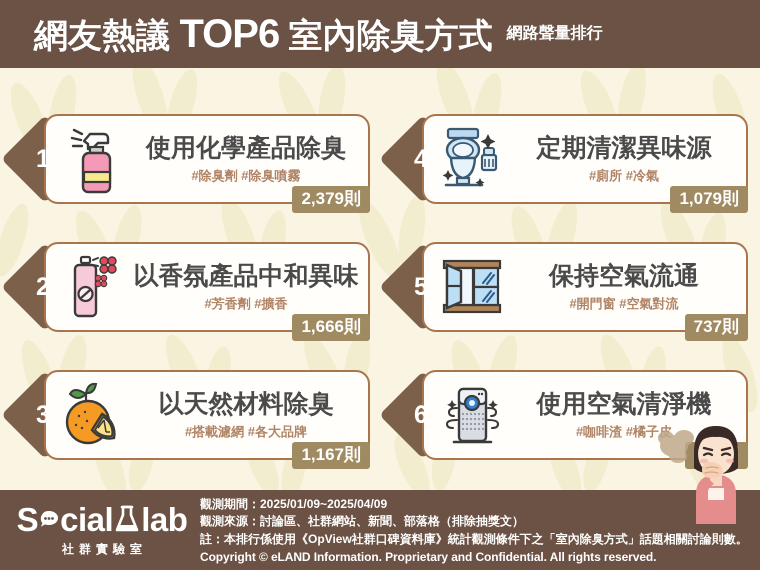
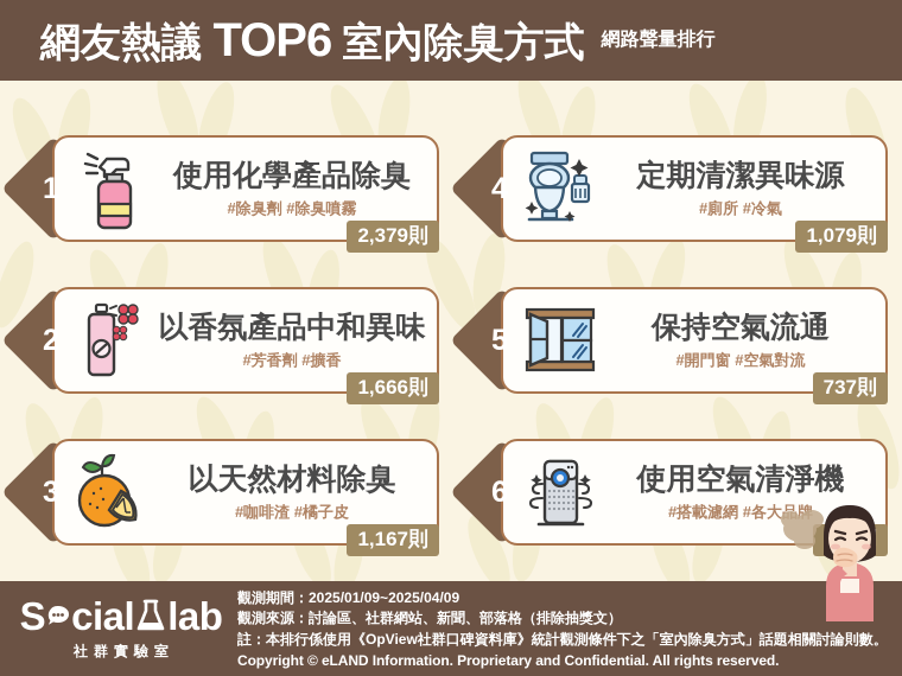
  網友熱議 TOP6 室內除臭方式
  網路聲量排行
  1
  使用化學產品除臭
  #除臭劑 #除臭噴霧
  2,379則
  2
  以香氛產品中和異味
  #芳香劑 #擴香
  1,666則
  3
  以天然材料除臭
- #搭載濾網 #各大品牌
+ #咖啡渣 #橘子皮
  1,167則
  4
  定期清潔異味源
  #廁所 #冷氣
  1,079則
  5
  保持空氣流通
  #開門窗 #空氣對流
  737則
  6
  使用空氣清淨機
- #咖啡渣 #橘子皮
+ #搭載濾網 #各大品牌
  S
  cial
  lab
  社群實驗室
  觀測期間：2025/01/09~2025/04/09
  觀測來源：討論區、社群網站、新聞、部落格（排除抽獎文）
  註：本排行係使用《OpView社群口碑資料庫》統計觀測條件下之「室內除臭方式」話題相關討論則數。
  Copyright © eLAND Information. Proprietary and Confidential. All rights reserved.
